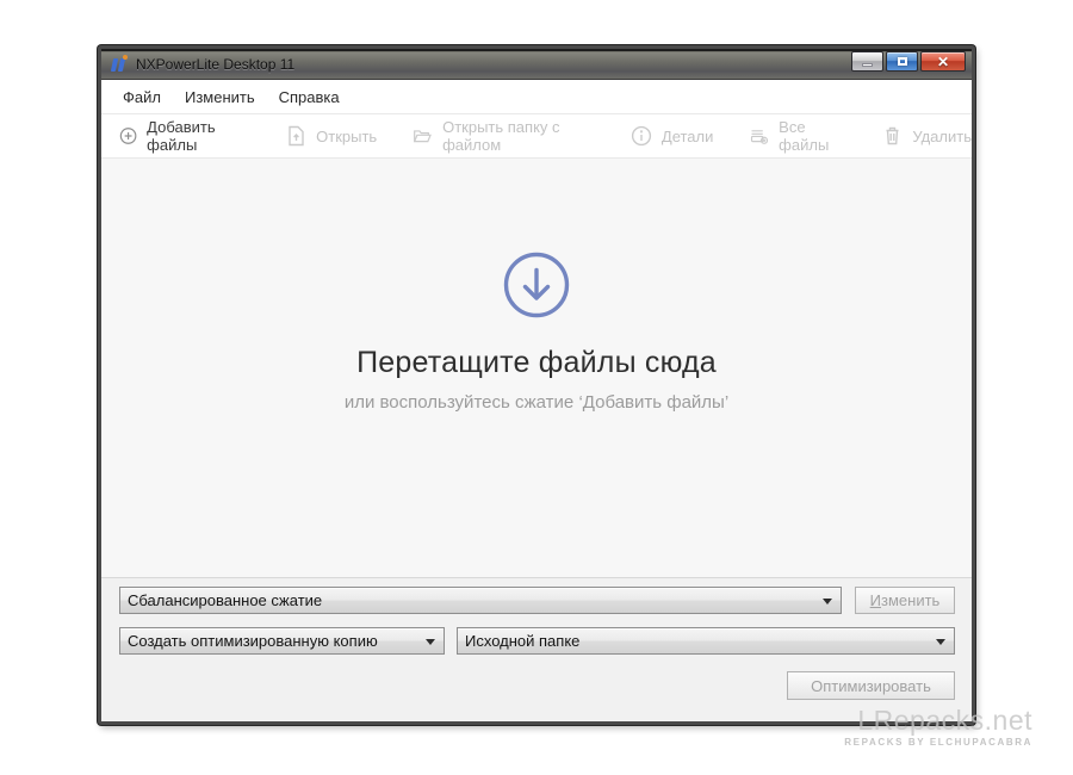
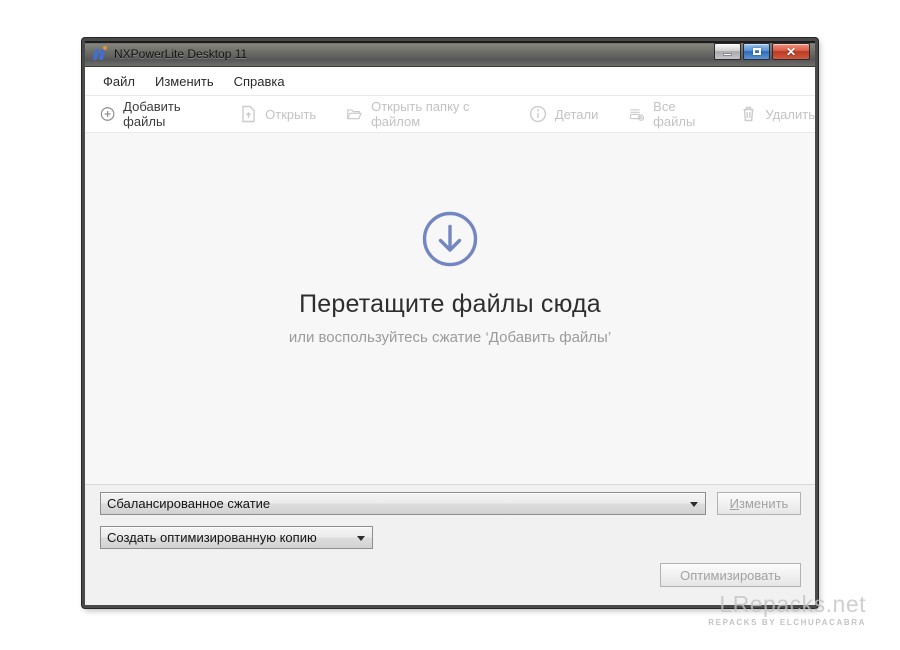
  NXPowerLite Desktop 11
  ✕
  Файл
  Изменить
  Справка
  Добавить файлы
  Открыть
  Открыть папку с файлом
  Детали
  Все файлы
  Удалить
  Перетащите файлы сюда
  или воспользуйтесь сжатие ‘Добавить файлы’
  Сбалансированное сжатие
  Изменить
  Создать оптимизированную копию
- Исходной папке
  Оптимизировать
  LRepacks.net
  REPACKS BY ELCHUPACABRA
